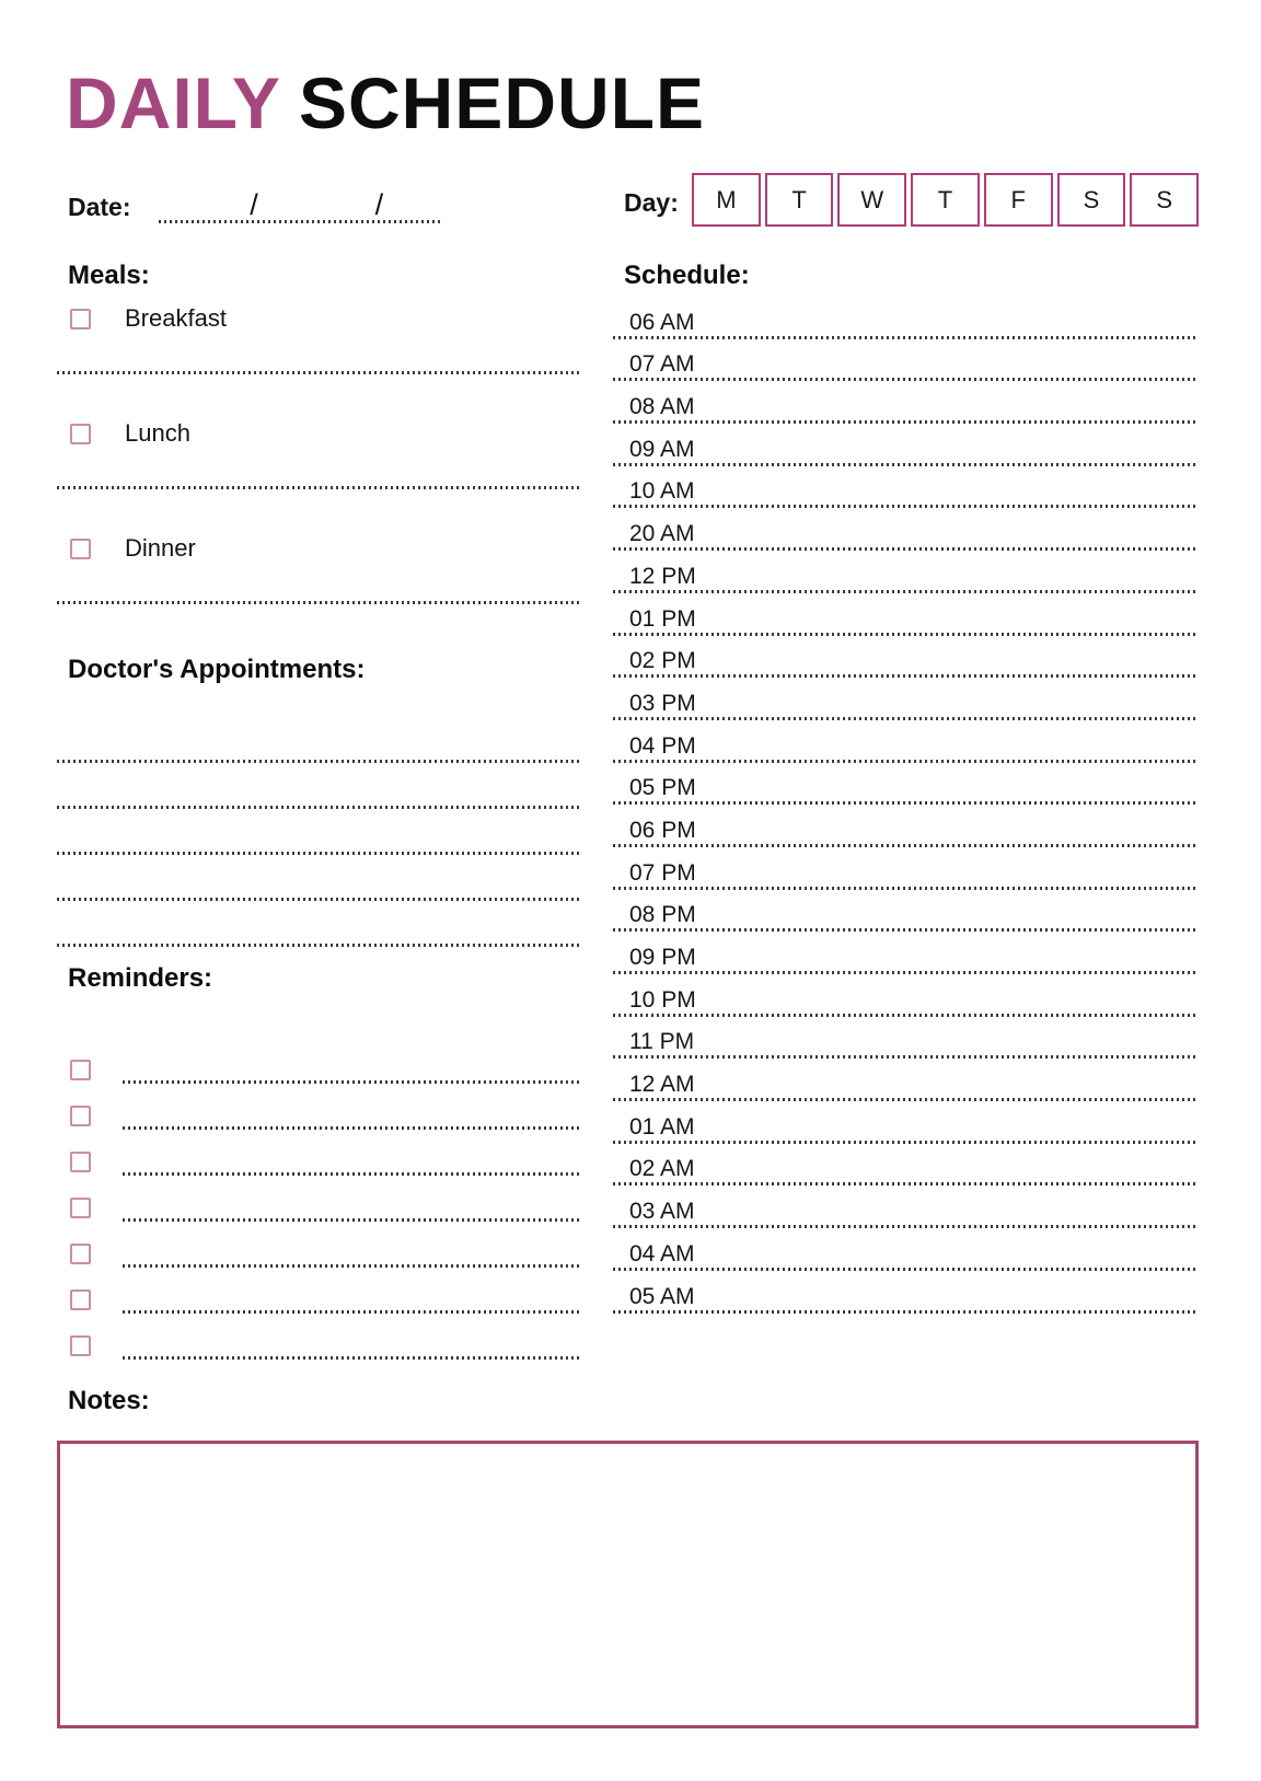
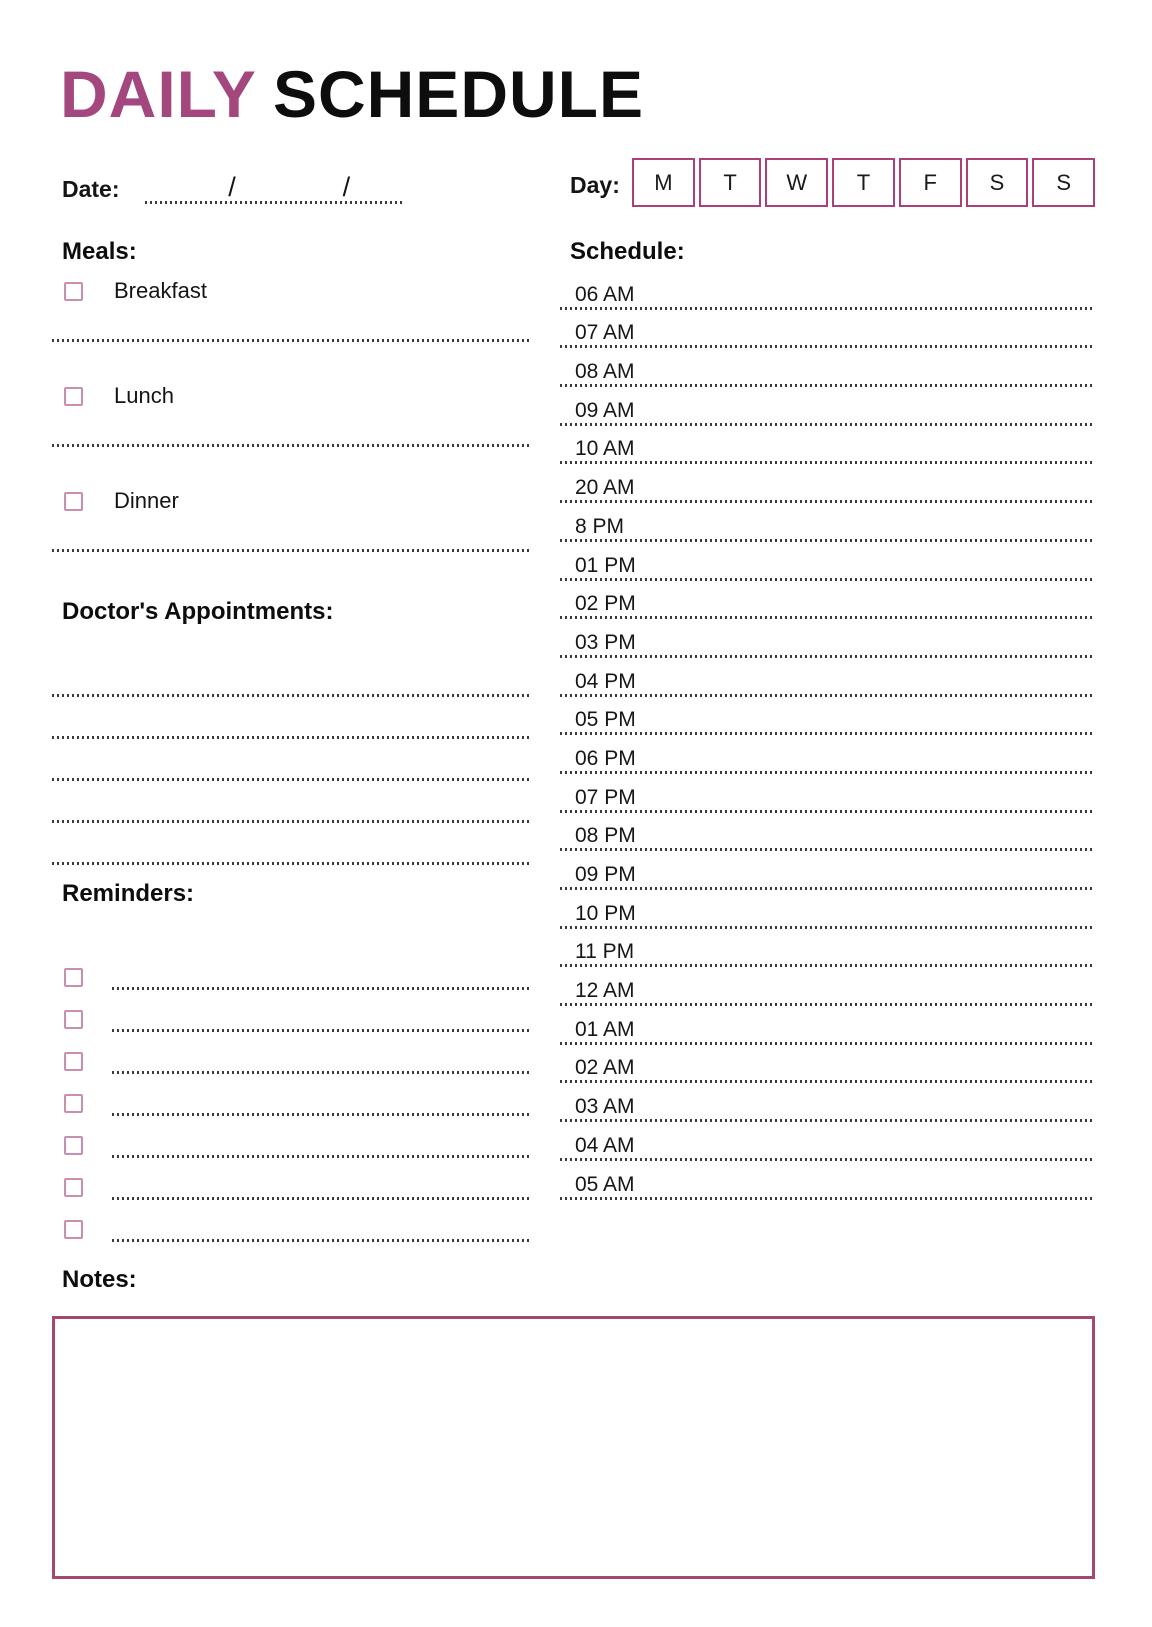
  DAILY SCHEDULE
  Date:
  /
  /
  Day:
  M
  T
  W
  T
  F
  S
  S
  Meals:
  Breakfast
  Lunch
  Dinner
  Doctor's Appointments:
  Reminders:
  Schedule:
  06 AM
  07 AM
  08 AM
  09 AM
  10 AM
  20 AM
- 12 PM
+ 8 PM
  01 PM
  02 PM
  03 PM
  04 PM
  05 PM
  06 PM
  07 PM
  08 PM
  09 PM
  10 PM
  11 PM
  12 AM
  01 AM
  02 AM
  03 AM
  04 AM
  05 AM
  Notes:
